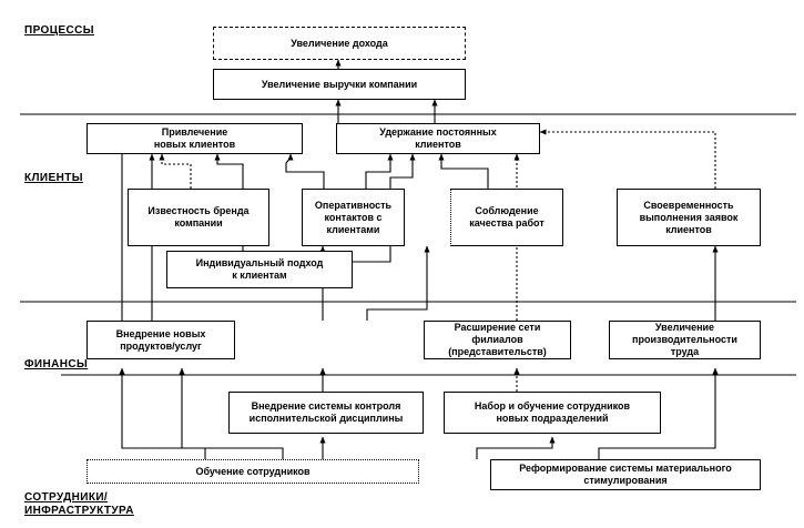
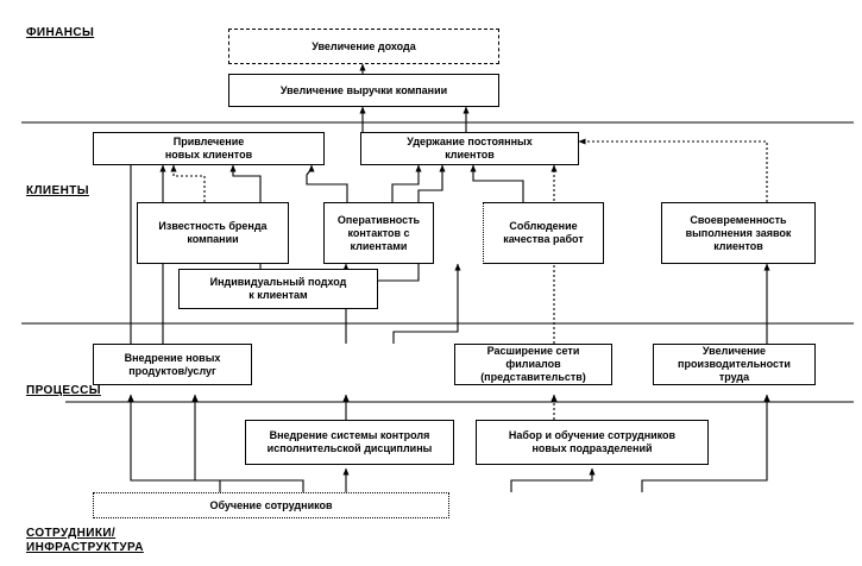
- ПРОЦЕССЫ
+ ФИНАНСЫ
  КЛИЕНТЫ
- ФИНАНСЫ
+ ПРОЦЕССЫ
  СОТРУДНИКИ/
  ИНФРАСТРУКТУРА
  Увеличение дохода
  Увеличение выручки компании
  Привлечение
  новых клиентов
  Удержание постоянных
  клиентов
  Известность бренда
  компании
  Оперативность
  контактов с
  клиентами
  Соблюдение
  качества работ
  Своевременность
  выполнения заявок
  клиентов
  Индивидуальный подход
  к клиентам
  Внедрение новых
  продуктов/услуг
  Расширение сети
  филиалов
  (представительств)
  Увеличение
  производительности
  труда
  Внедрение системы контроля
  исполнительской дисциплины
  Набор и обучение сотрудников
  новых подразделений
  Обучение сотрудников
- Реформирование системы материального
- стимулирования
